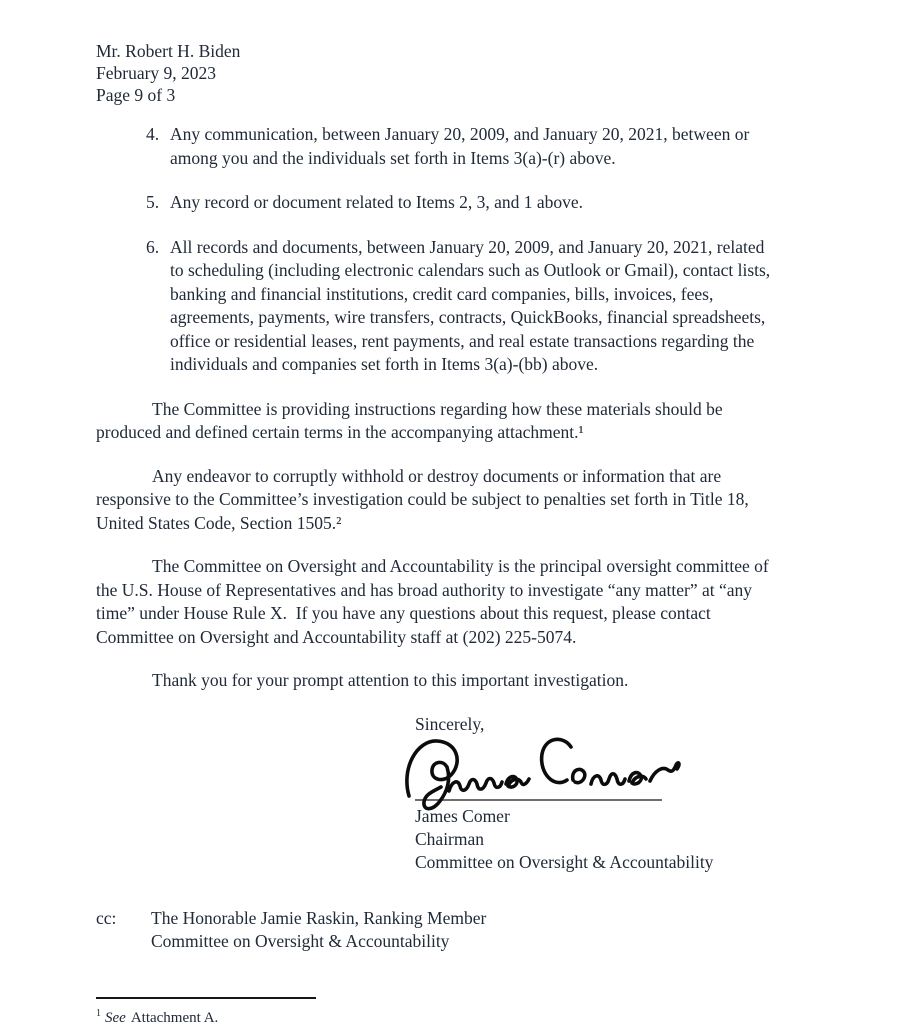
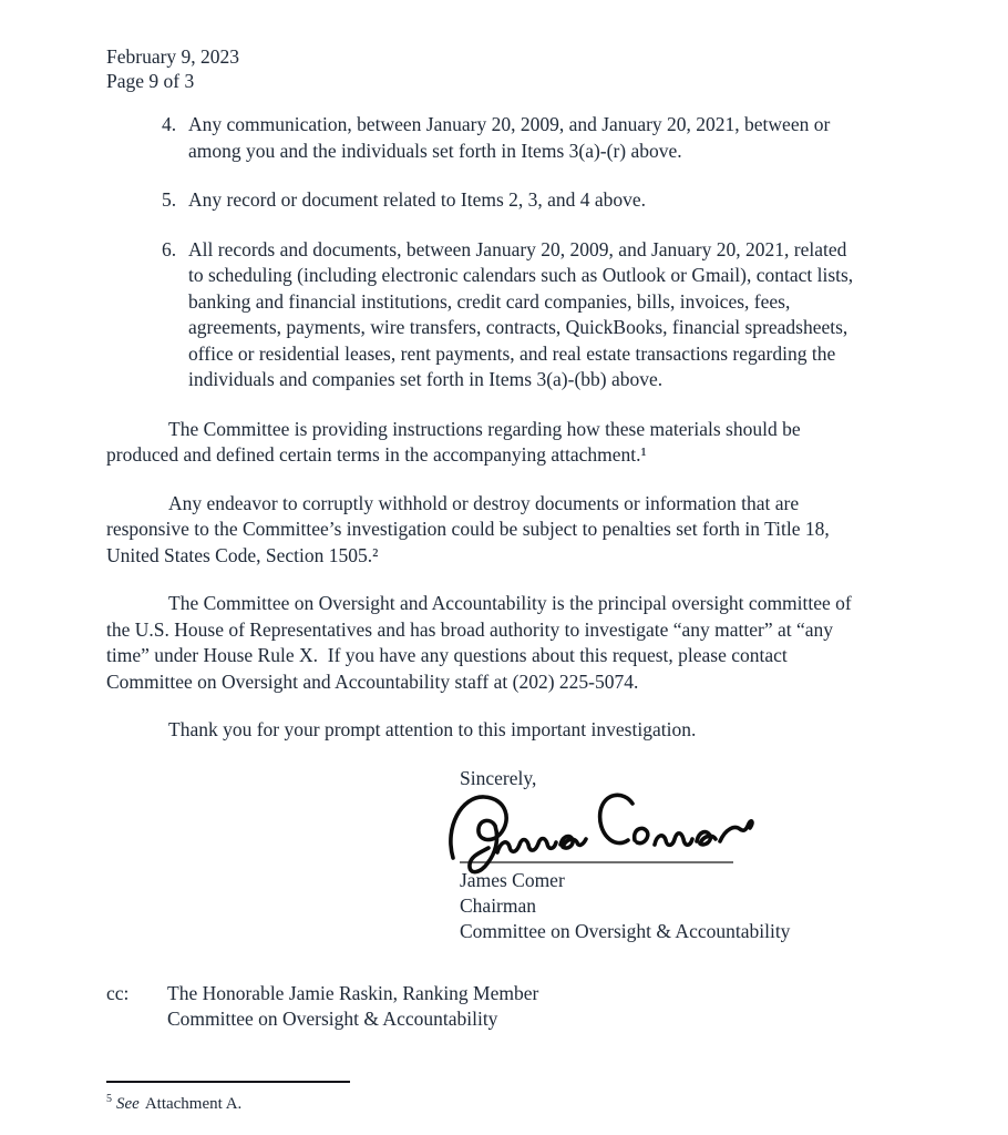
- Mr. Robert H. Biden
  February 9, 2023
  Page 9 of 3
  4.
  Any communication, between January 20, 2009, and January 20, 2021, between or
  among you and the individuals set forth in Items 3(a)-(r) above.
  5.
- Any record or document related to Items 2, 3, and 1 above.
+ Any record or document related to Items 2, 3, and 4 above.
  6.
  All records and documents, between January 20, 2009, and January 20, 2021, related
  to scheduling (including electronic calendars such as Outlook or Gmail), contact lists,
  banking and financial institutions, credit card companies, bills, invoices, fees,
  agreements, payments, wire transfers, contracts, QuickBooks, financial spreadsheets,
  office or residential leases, rent payments, and real estate transactions regarding the
  individuals and companies set forth in Items 3(a)-(bb) above.
  The Committee is providing instructions regarding how these materials should be
  produced and defined certain terms in the accompanying attachment.¹
  Any endeavor to corruptly withhold or destroy documents or information that are
  responsive to the Committee’s investigation could be subject to penalties set forth in Title 18,
  United States Code, Section 1505.²
  The Committee on Oversight and Accountability is the principal oversight committee of
  the U.S. House of Representatives and has broad authority to investigate “any matter” at “any
  time” under House Rule X. If you have any questions about this request, please contact
  Committee on Oversight and Accountability staff at (202) 225-5074.
  Thank you for your prompt attention to this important investigation.
  Sincerely,
  James Comer
  Chairman
  Committee on Oversight & Accountability
  cc:
  The Honorable Jamie Raskin, Ranking Member
  Committee on Oversight & Accountability
- 1 See Attachment A.
+ 5 See Attachment A.
